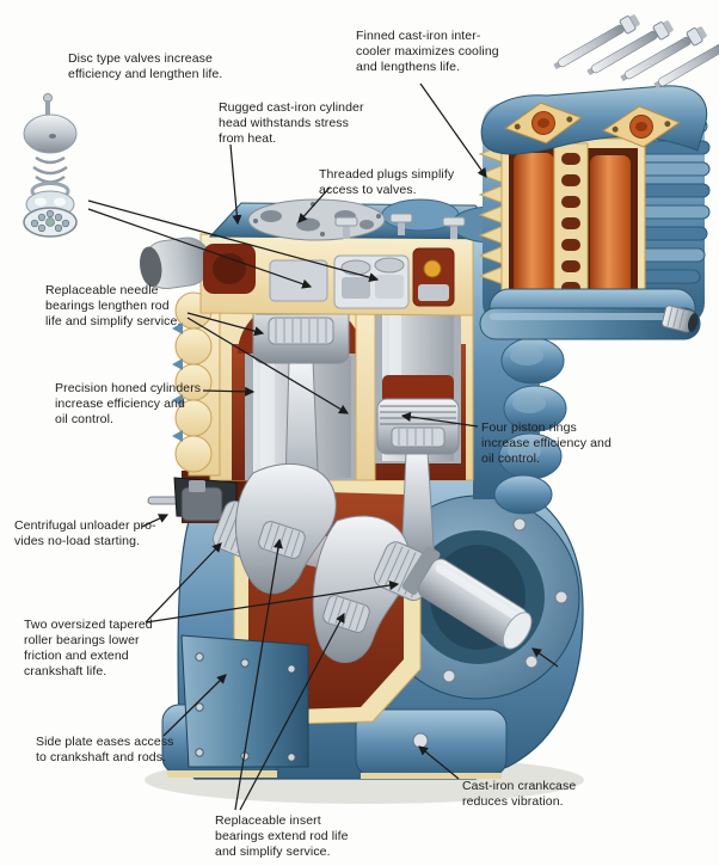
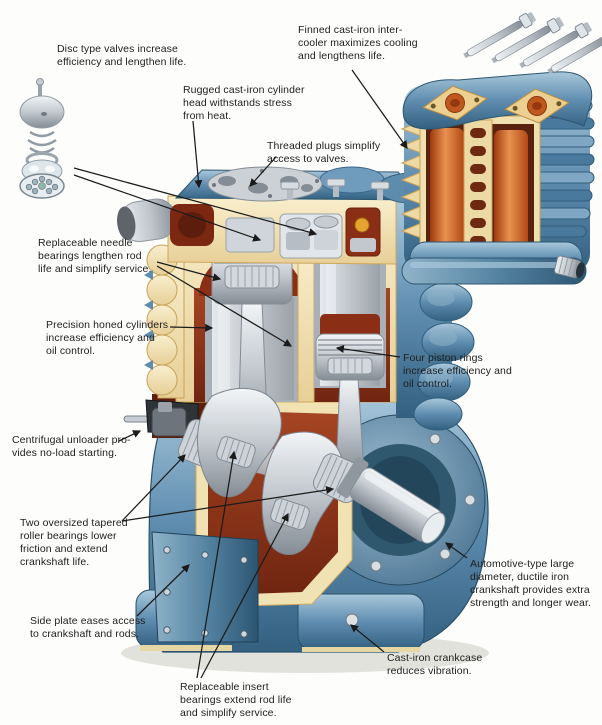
  Disc type valves increase
  efficiency and lengthen life.
  Finned cast-iron inter-
  cooler maximizes cooling
  and lengthens life.
  Rugged cast-iron cylinder
  head withstands stress
  from heat.
  Threaded plugs simplify
  access to valves.
  Replaceable needle
  bearings lengthen rod
  life and simplify service.
  Precision honed cylinders
  increase efficiency and
  oil control.
  Four piston rings
  increase efficiency and
  oil control.
  Centrifugal unloader pro-
  vides no-load starting.
  Two oversized tapered
  roller bearings lower
  friction and extend
  crankshaft life.
  Side plate eases access
  to crankshaft and rods.
  Replaceable insert
  bearings extend rod life
  and simplify service.
+ Automotive-type large
+ diameter, ductile iron
+ crankshaft provides extra
+ strength and longer wear.
  Cast-iron crankcase
  reduces vibration.
